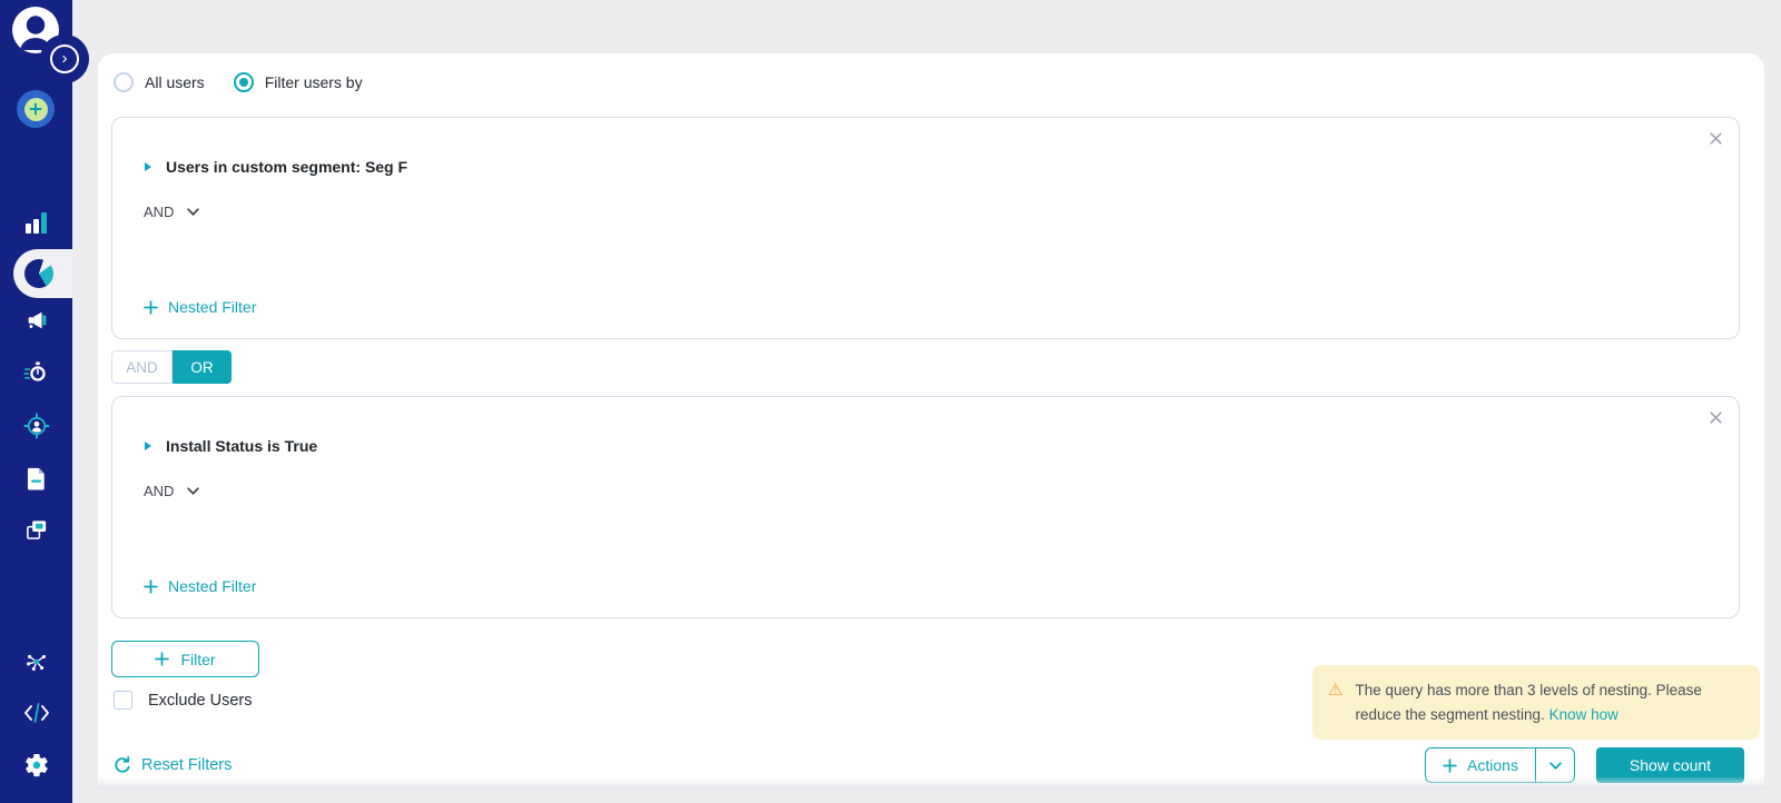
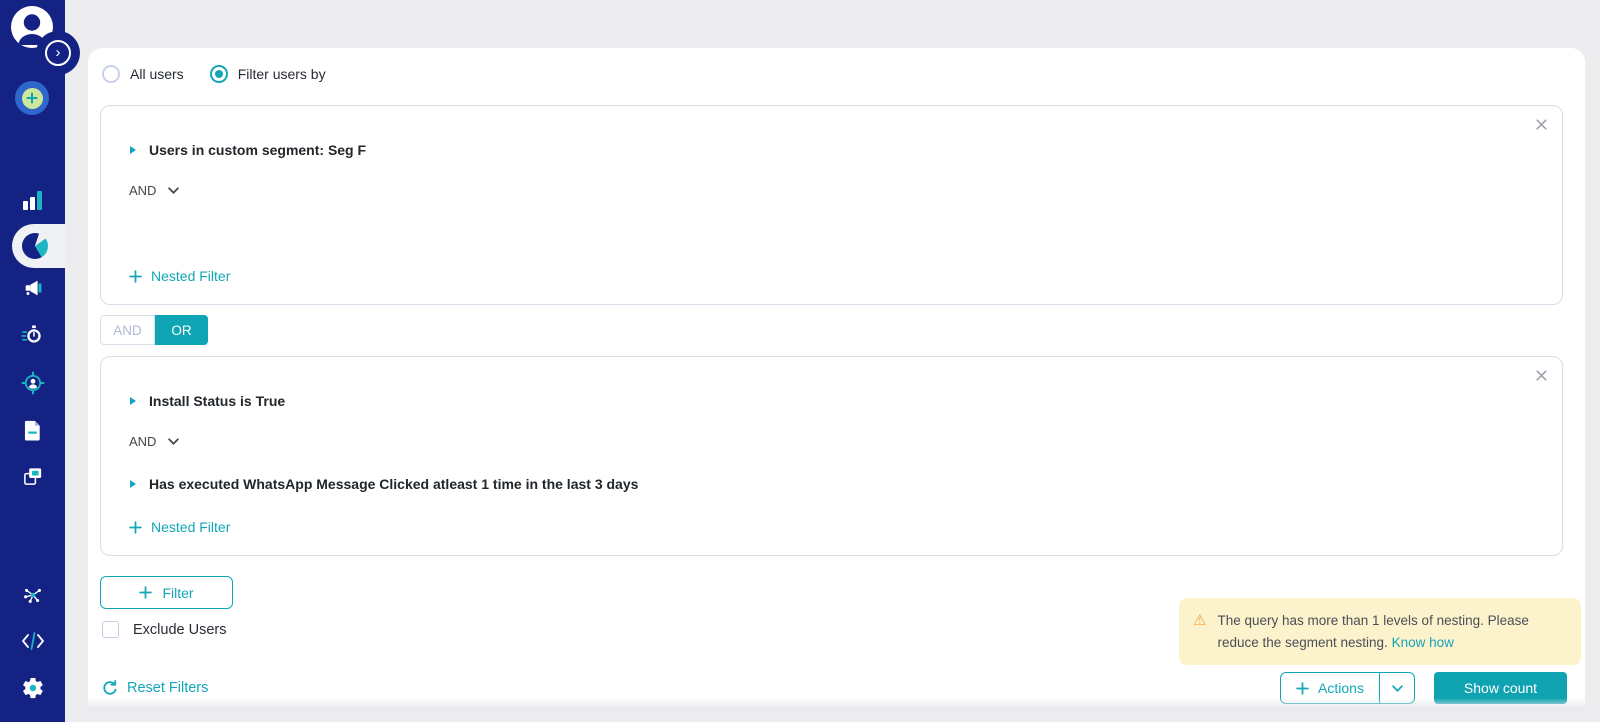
  All users
  Filter users by
  Users in custom segment: Seg F
  AND
  Nested Filter
  AND
  OR
  Install Status is True
  AND
+ Has executed WhatsApp Message Clicked atleast 1 time in the last 3 days
  Nested Filter
  Filter
  Exclude Users
  Reset Filters
- The query has more than 3 levels of nesting. Please reduce the segment nesting. Know how
+ The query has more than 1 levels of nesting. Please reduce the segment nesting. Know how
  Actions
  Show count
